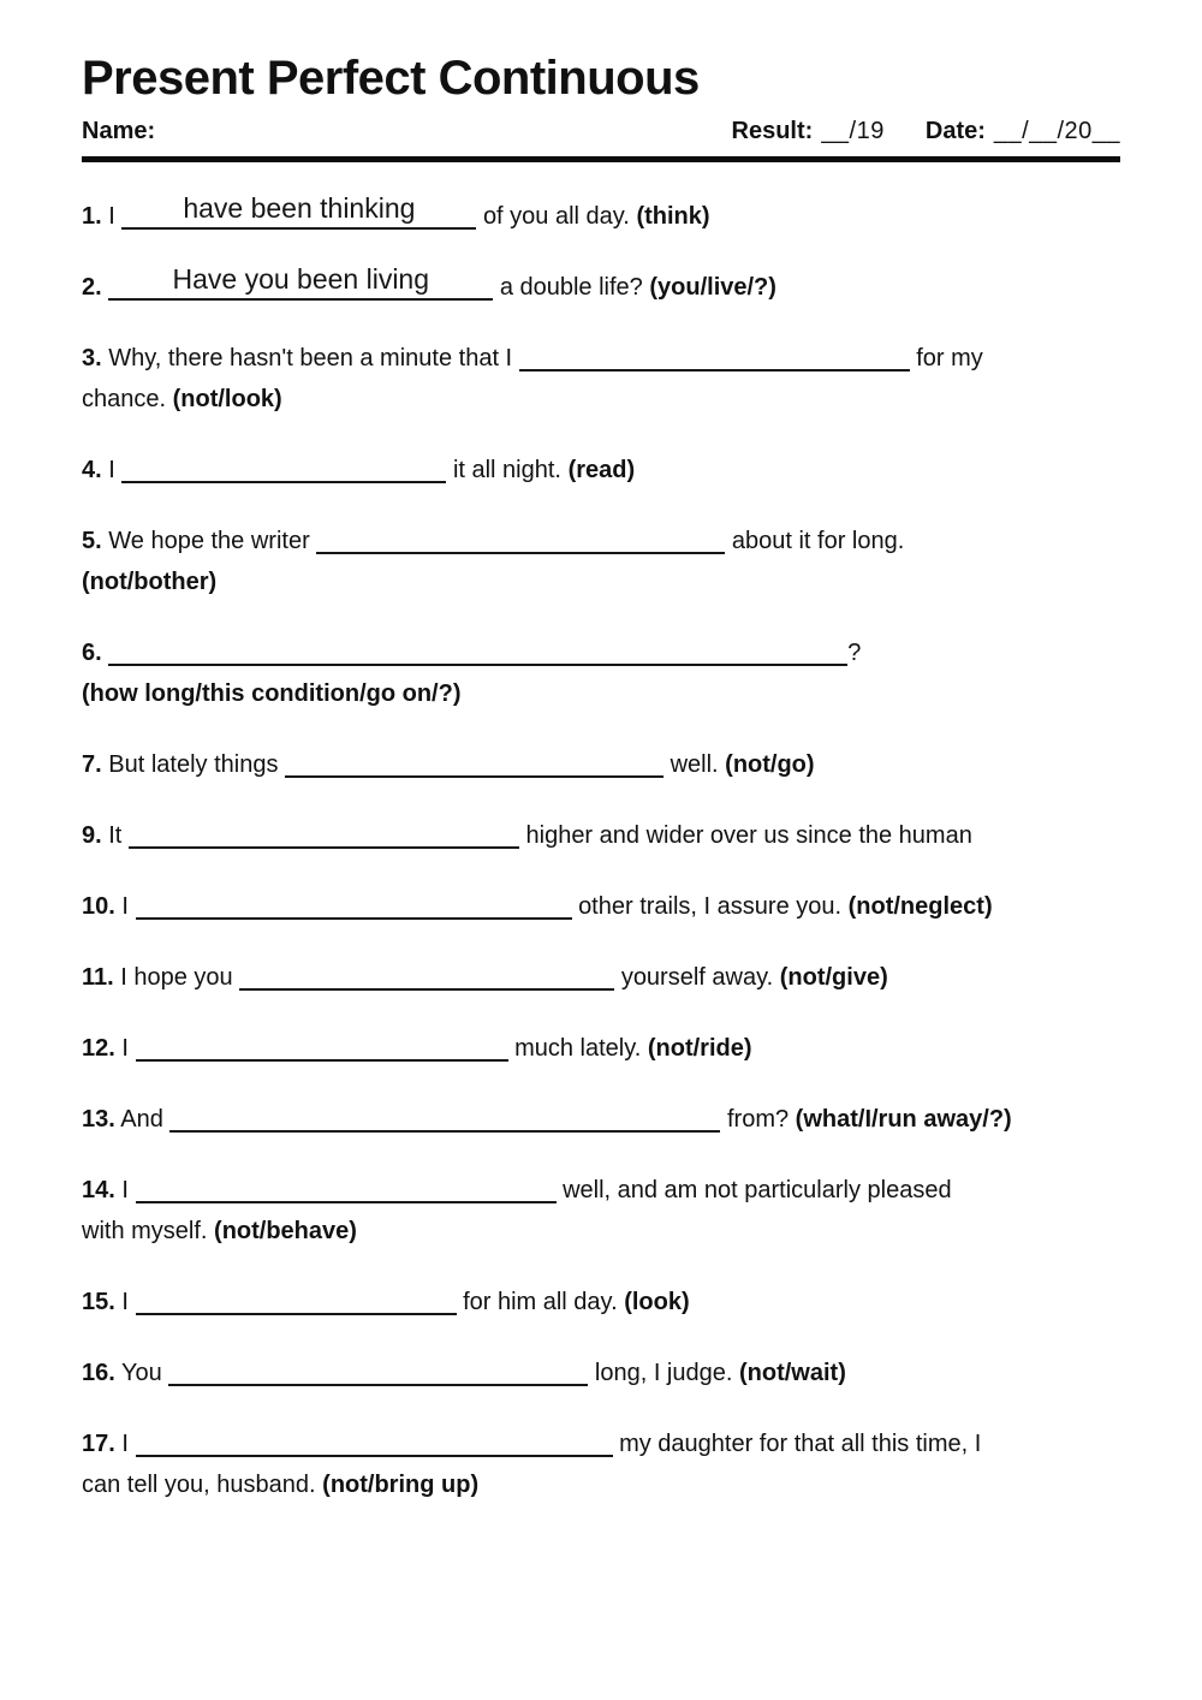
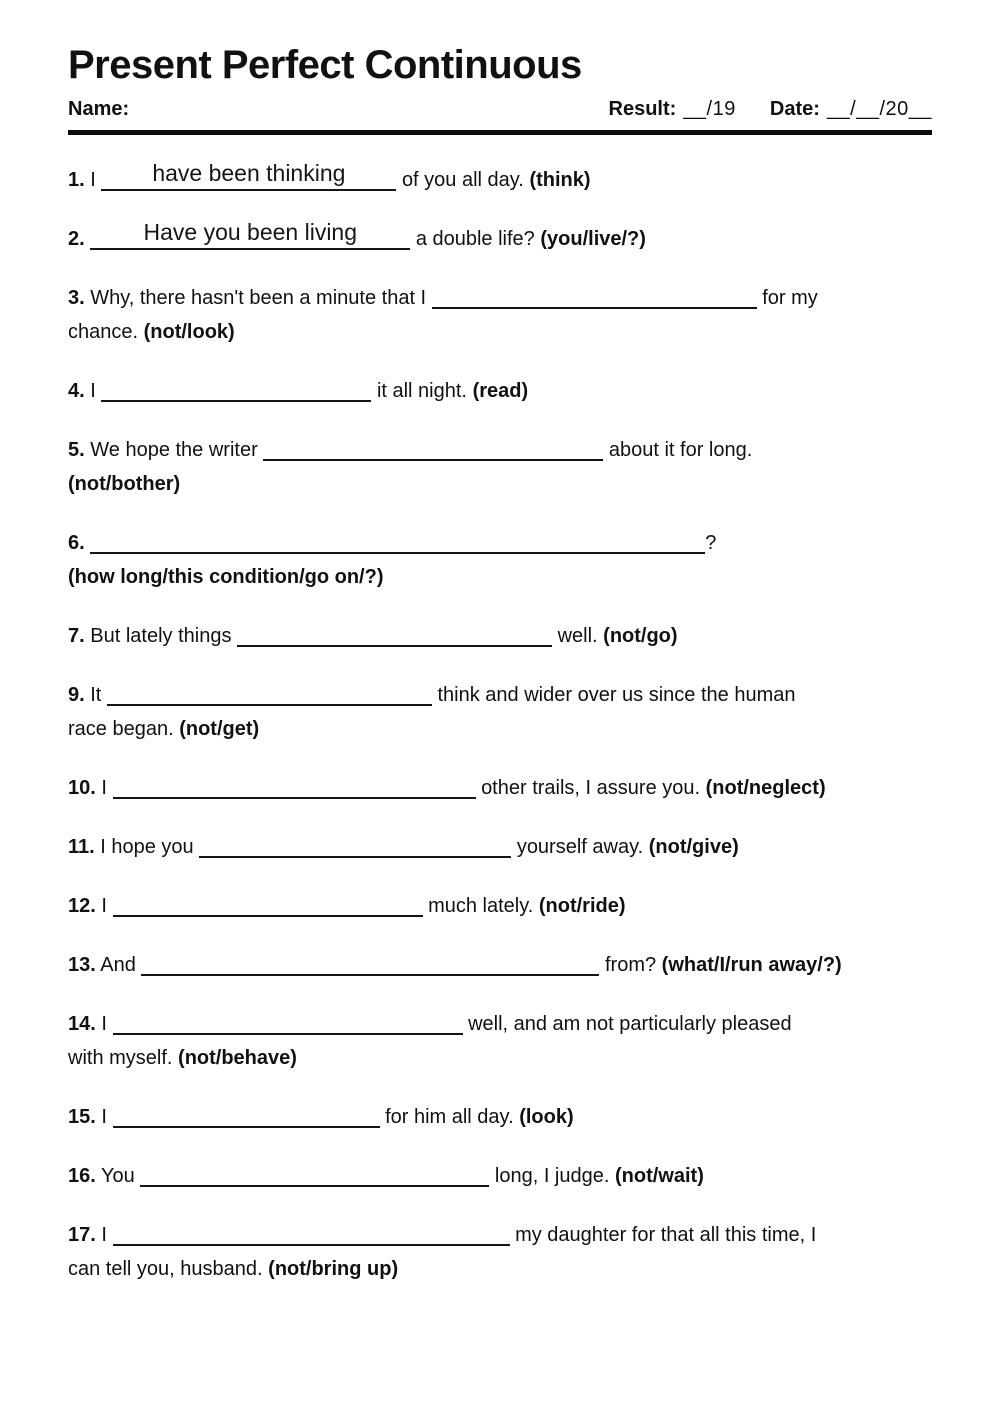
  Present Perfect Continuous
  Name:
  Result:
  __/19
  Date:
  __/__/20__
  1. I
  have been thinking
  of you all day. (think)
  2.
  Have you been living
  a double life? (you/live/?)
  3. Why, there hasn't been a minute that I for my
  chance. (not/look)
  4. I it all night. (read)
  5. We hope the writer about it for long.
  (not/bother)
  6. ?
  (how long/this condition/go on/?)
  7. But lately things well. (not/go)
- 9. It higher and wider over us since the human
+ 9. It think and wider over us since the human
+ race began. (not/get)
  10. I other trails, I assure you. (not/neglect)
  11. I hope you yourself away. (not/give)
  12. I much lately. (not/ride)
  13. And from? (what/I/run away/?)
  14. I well, and am not particularly pleased
  with myself. (not/behave)
  15. I for him all day. (look)
  16. You long, I judge. (not/wait)
  17. I my daughter for that all this time, I
  can tell you, husband. (not/bring up)
